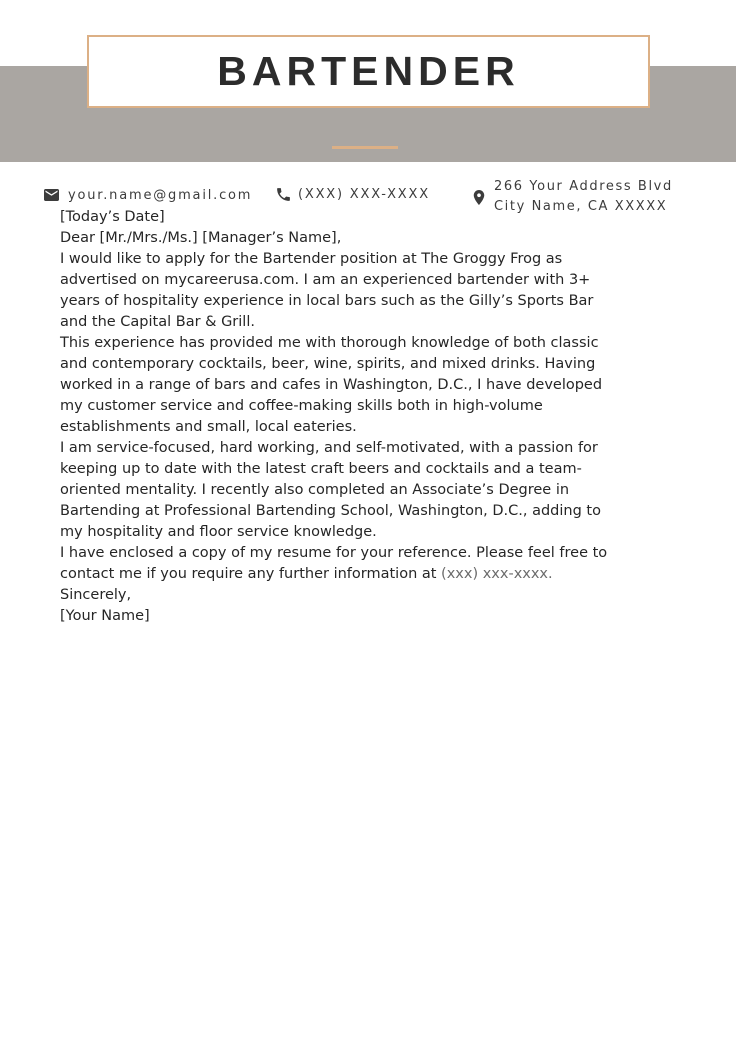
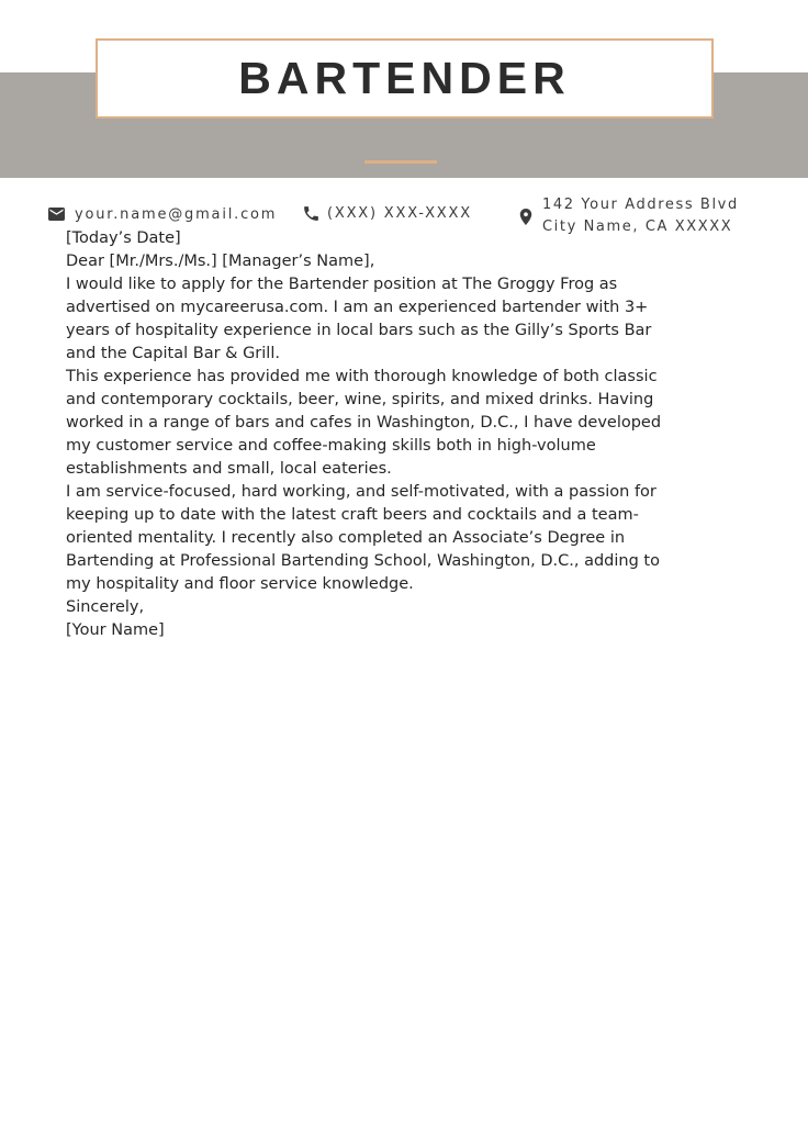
  your.name@gmail.com
  (XXX) XXX-XXXX
- 266 Your Address Blvd
+ 142 Your Address Blvd
  City Name, CA XXXXX
  BARTENDER
  [Today’s Date]
  Dear [Mr./Mrs./Ms.] [Manager’s Name],
  I would like to apply for the Bartender position at The Groggy Frog as
  advertised on mycareerusa.com. I am an experienced bartender with 3+
  years of hospitality experience in local bars such as the Gilly’s Sports Bar
  and the Capital Bar & Grill.
  This experience has provided me with thorough knowledge of both classic
  and contemporary cocktails, beer, wine, spirits, and mixed drinks. Having
  worked in a range of bars and cafes in Washington, D.C., I have developed
  my customer service and coffee-making skills both in high-volume
  establishments and small, local eateries.
  I am service-focused, hard working, and self-motivated, with a passion for
  keeping up to date with the latest craft beers and cocktails and a team-
  oriented mentality. I recently also completed an Associate’s Degree in
  Bartending at Professional Bartending School, Washington, D.C., adding to
  my hospitality and floor service knowledge.
- I have enclosed a copy of my resume for your reference. Please feel free to
- contact me if you require any further information at (xxx) xxx-xxxx.
  Sincerely,
  [Your Name]
